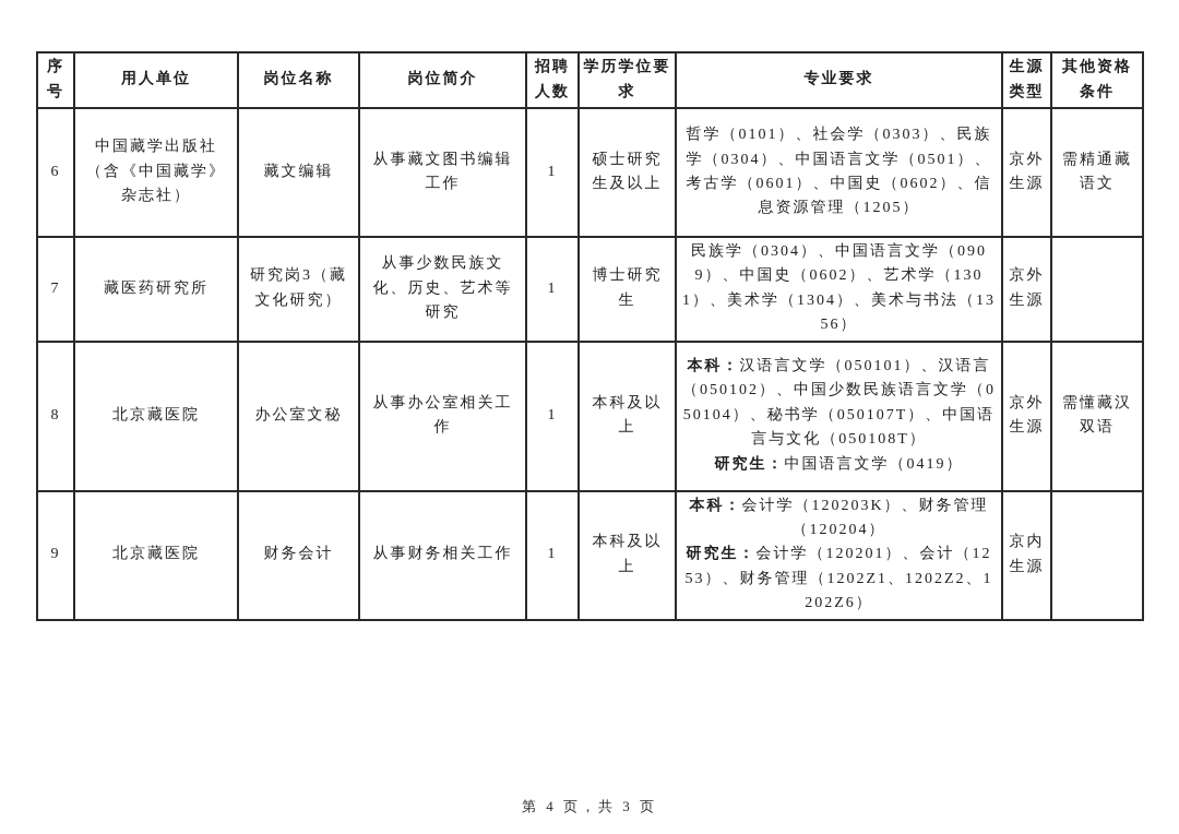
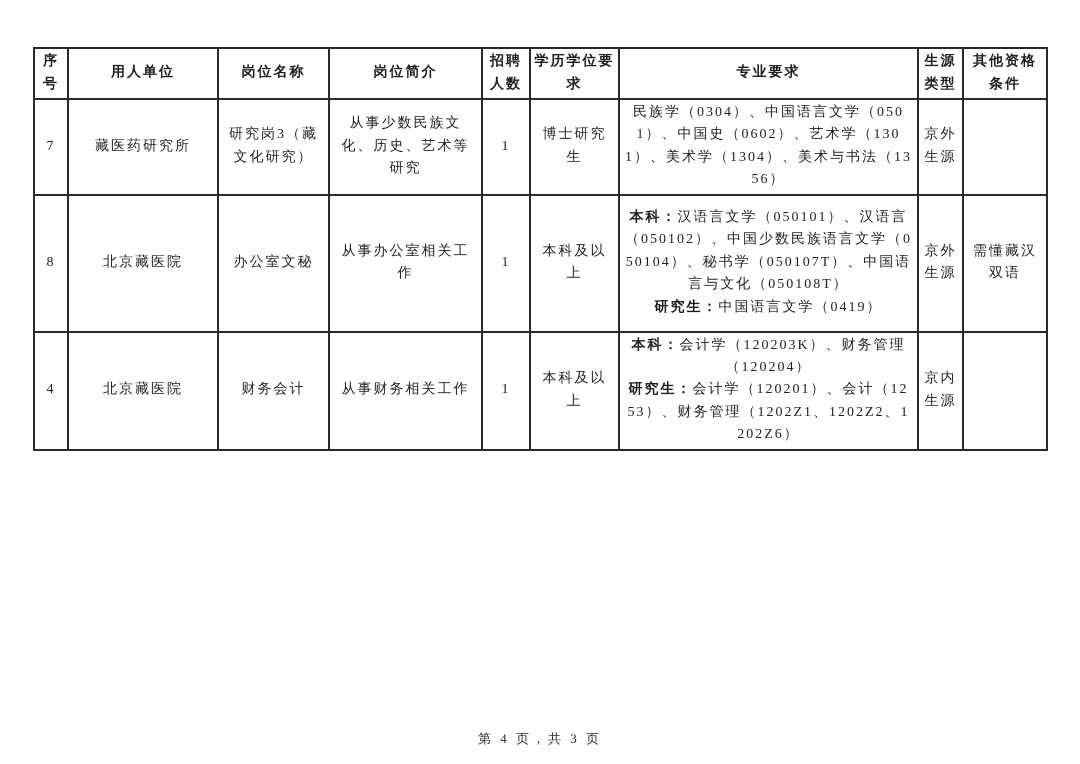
  序号	用人单位	岗位名称	岗位简介	招聘人数	学历学位要求	专业要求	生源类型	其他资格条件
- 6	中国藏学出版社（含《中国藏学》杂志社）	藏文编辑	从事藏文图书编辑工作	1	硕士研究生及以上	哲学（0101）、社会学（0303）、民族学（0304）、中国语言文学（0501）、考古学（0601）、中国史（0602）、信息资源管理（1205）	京外生源	需精通藏语文
- 7	藏医药研究所	研究岗3（藏文化研究）	从事少数民族文化、历史、艺术等研究	1	博士研究生	民族学（0304）、中国语言文学（0909）、中国史（0602）、艺术学（1301）、美术学（1304）、美术与书法（1356）	京外生源
+ 7	藏医药研究所	研究岗3（藏文化研究）	从事少数民族文化、历史、艺术等研究	1	博士研究生	民族学（0304）、中国语言文学（0501）、中国史（0602）、艺术学（1301）、美术学（1304）、美术与书法（1356）	京外生源
  8	北京藏医院	办公室文秘	从事办公室相关工作	1	本科及以上	本科：汉语言文学（050101）、汉语言（050102）、中国少数民族语言文学（050104）、秘书学（050107T）、中国语言与文化（050108T） 研究生：中国语言文学（0419）	京外生源	需懂藏汉双语
- 9	北京藏医院	财务会计	从事财务相关工作	1	本科及以上	本科：会计学（120203K）、财务管理（120204） 研究生：会计学（120201）、会计（1253）、财务管理（1202Z1、1202Z2、1202Z6）	京内生源
+ 4	北京藏医院	财务会计	从事财务相关工作	1	本科及以上	本科：会计学（120203K）、财务管理（120204） 研究生：会计学（120201）、会计（1253）、财务管理（1202Z1、1202Z2、1202Z6）	京内生源
  第 4 页，共 3 页
